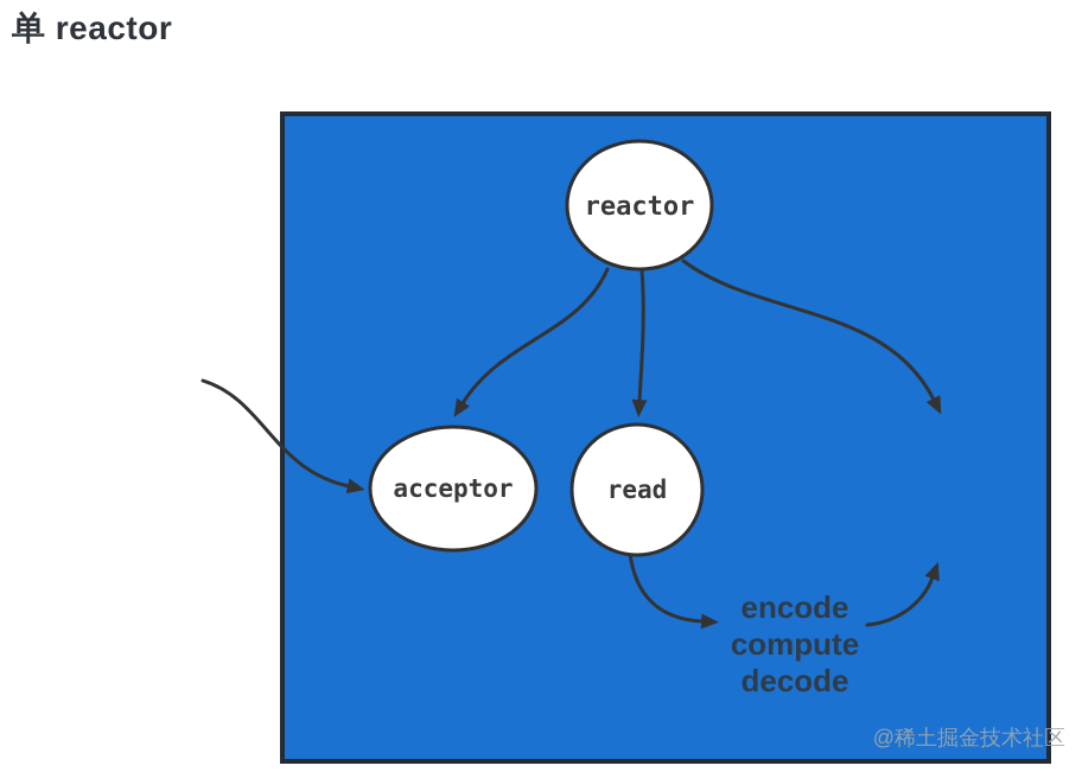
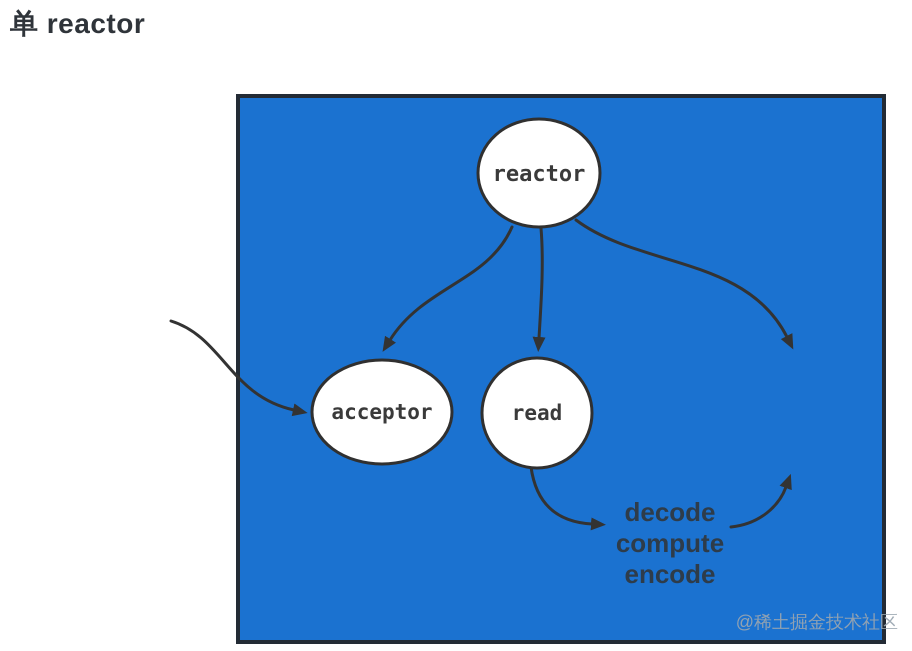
  单 reactor
  reactor
  acceptor
  read
- encode
+ decode
  compute
- decode
+ encode
  @稀土掘金技术社区
